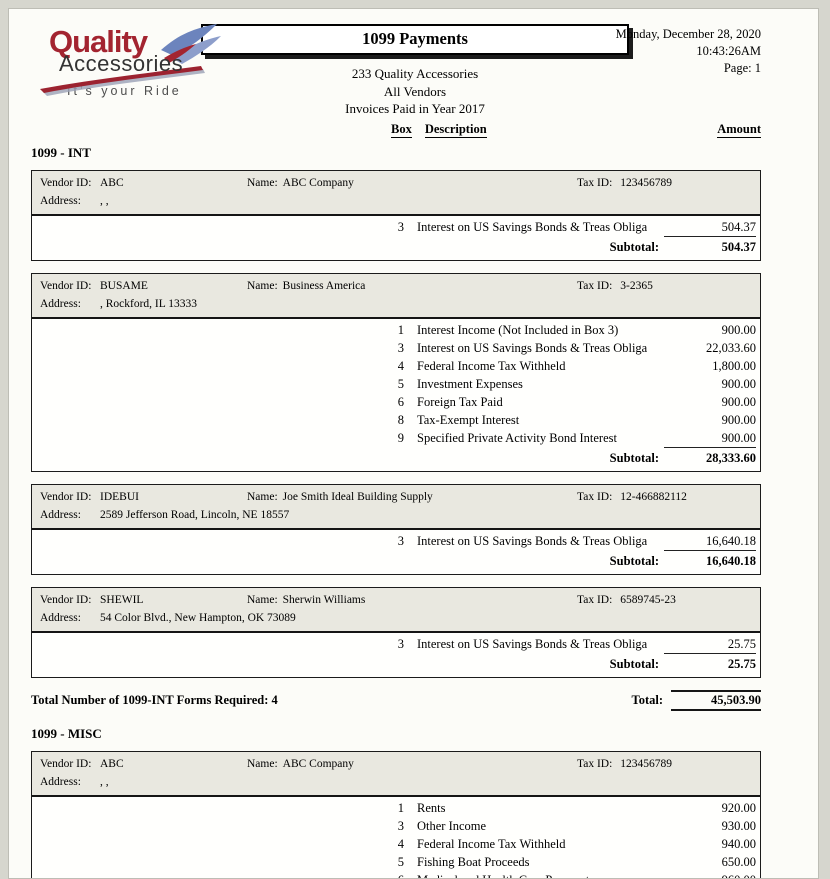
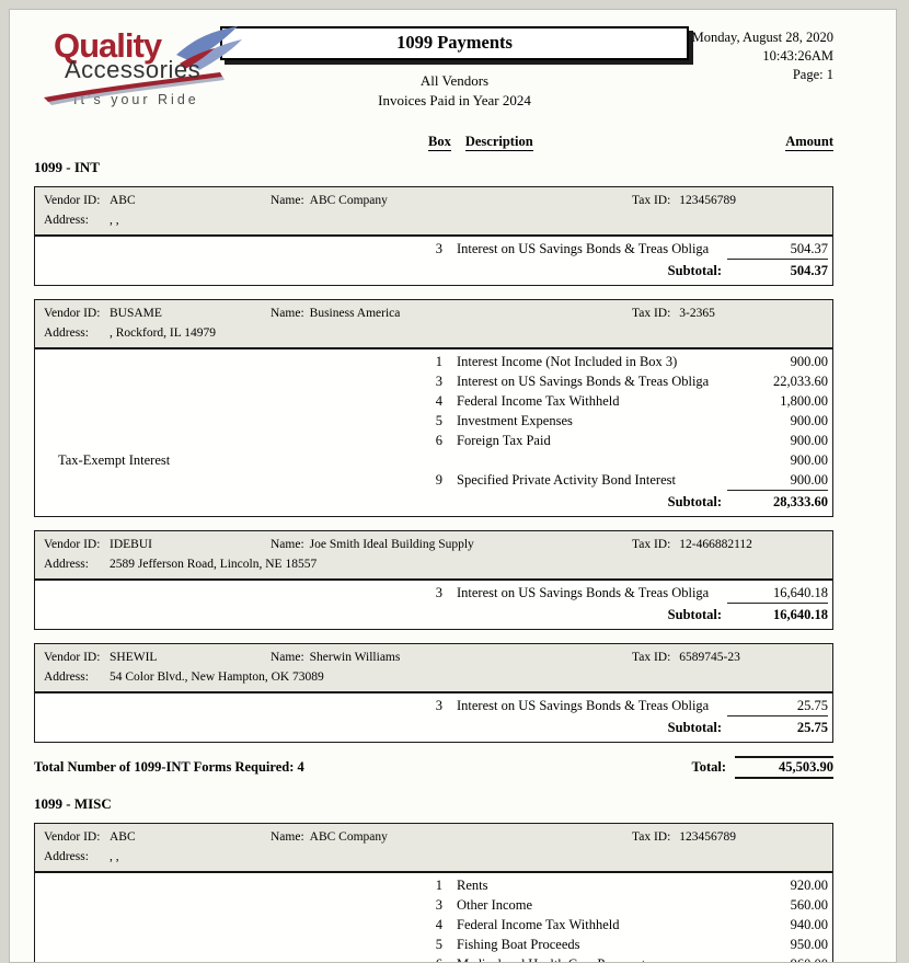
  Quality
  Accessories
  It’s your Ride
  1099 Payments
- 233 Quality Accessories
  All Vendors
- Invoices Paid in Year 2017
+ Invoices Paid in Year 2024
- Monday, December 28, 2020
+ Monday, August 28, 2020
  10:43:26AM
  Page: 1
  Box
  Description
  Amount
  1099 - INT
  Vendor ID: ABC
  Name: ABC Company
  Tax ID: 123456789
  Address:
  , ,
  3
  Interest on US Savings Bonds & Treas Obliga
  504.37
  Subtotal:
  504.37
  Vendor ID: BUSAME
  Name: Business America
  Tax ID: 3-2365
  Address:
- , Rockford, IL 13333
+ , Rockford, IL 14979
  1
  Interest Income (Not Included in Box 3)
  900.00
  3
  Interest on US Savings Bonds & Treas Obliga
  22,033.60
  4
  Federal Income Tax Withheld
  1,800.00
  5
  Investment Expenses
  900.00
  6
  Foreign Tax Paid
  900.00
- 8
  Tax-Exempt Interest
  900.00
  9
  Specified Private Activity Bond Interest
  900.00
  Subtotal:
  28,333.60
  Vendor ID: IDEBUI
  Name: Joe Smith Ideal Building Supply
  Tax ID: 12-466882112
  Address:
  2589 Jefferson Road, Lincoln, NE 18557
  3
  Interest on US Savings Bonds & Treas Obliga
  16,640.18
  Subtotal:
  16,640.18
  Vendor ID: SHEWIL
  Name: Sherwin Williams
  Tax ID: 6589745-23
  Address:
  54 Color Blvd., New Hampton, OK 73089
  3
  Interest on US Savings Bonds & Treas Obliga
  25.75
  Subtotal:
  25.75
  Total Number of 1099-INT Forms Required: 4
  Total:
  45,503.90
  1099 - MISC
  Vendor ID: ABC
  Name: ABC Company
  Tax ID: 123456789
  Address:
  , ,
  1
  Rents
  920.00
  3
  Other Income
- 930.00
+ 560.00
  4
  Federal Income Tax Withheld
  940.00
  5
  Fishing Boat Proceeds
- 650.00
+ 950.00
